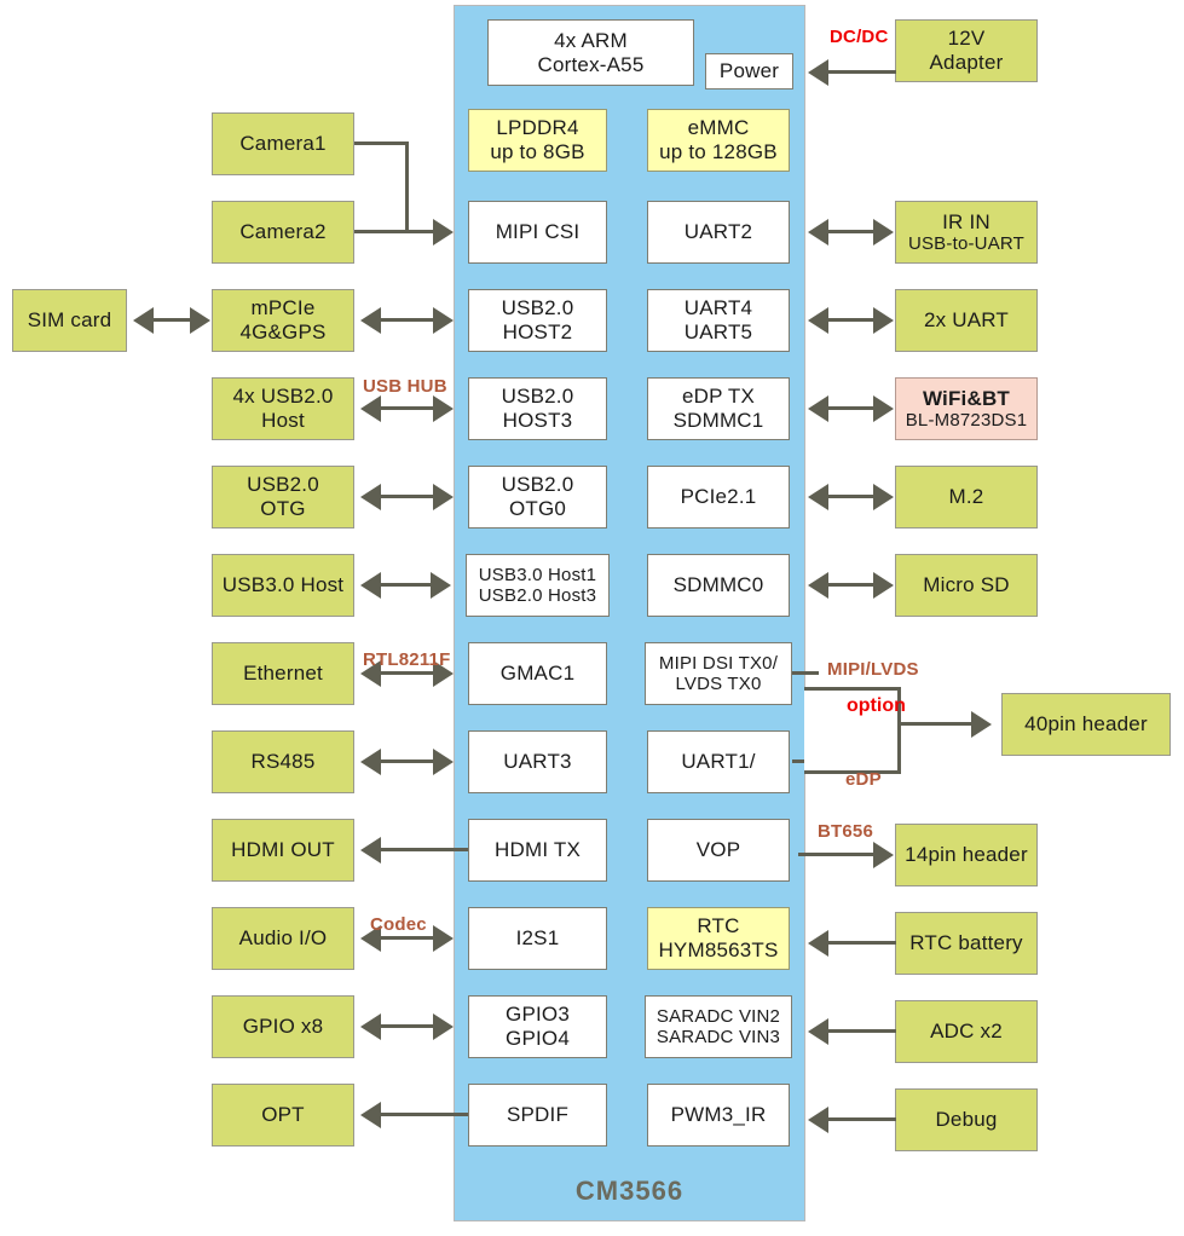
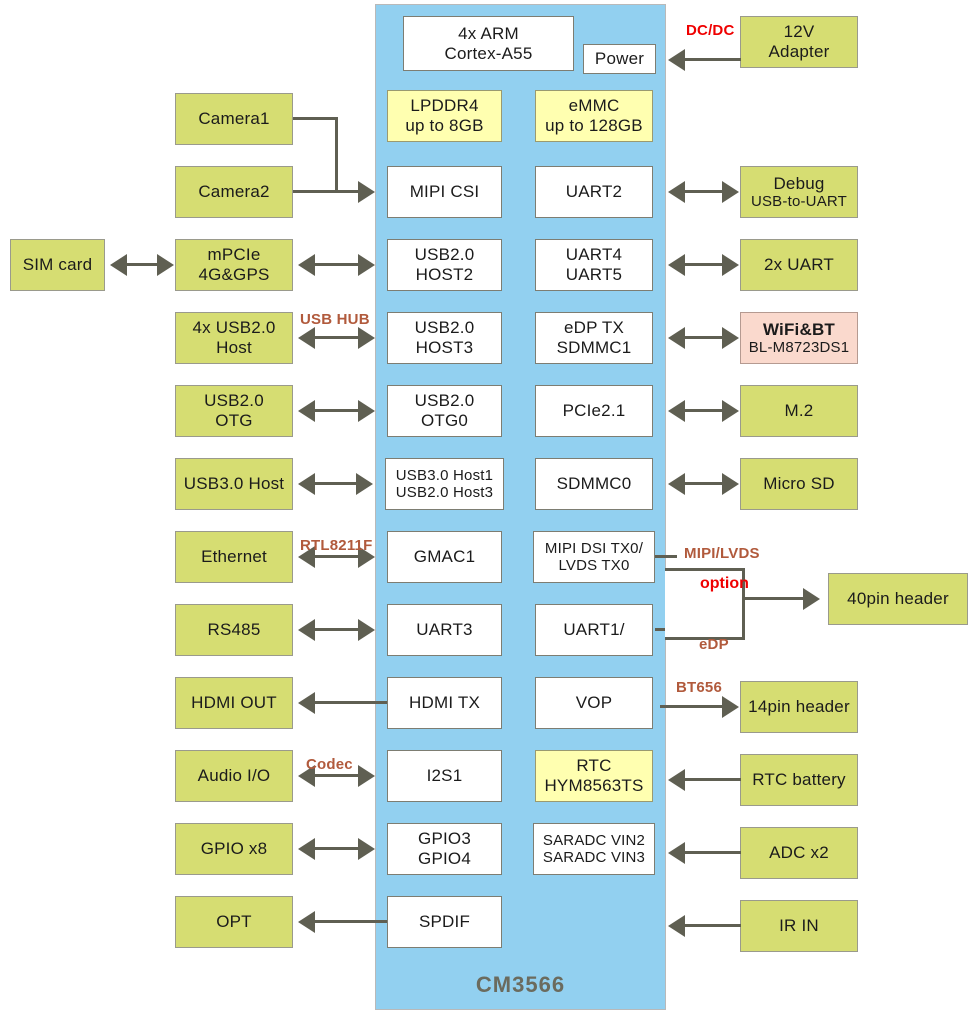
  CM3566
  4x ARM
  Cortex-A55
  Power
  LPDDR4
  up to 8GB
  eMMC
  up to 128GB
  MIPI CSI
  USB2.0
  HOST2
  USB2.0
  HOST3
  USB2.0
  OTG0
  USB3.0 Host1
  USB2.0 Host3
  GMAC1
  UART3
  HDMI TX
  I2S1
  GPIO3
  GPIO4
  SPDIF
  UART2
  UART4
  UART5
  eDP TX
  SDMMC1
  PCIe2.1
  SDMMC0
  MIPI DSI TX0/
  LVDS TX0
  UART1/
  VOP
  RTC
  HYM8563TS
  SARADC VIN2
  SARADC VIN3
- PWM3_IR
  Camera1
  Camera2
  mPCIe
  4G&GPS
  4x USB2.0
  Host
  USB2.0
  OTG
  USB3.0 Host
  Ethernet
  RS485
  HDMI OUT
  Audio I/O
  GPIO x8
  OPT
  SIM card
  12V
  Adapter
- IR IN
+ Debug
  USB-to-UART
  2x UART
  WiFi&BT
  BL-M8723DS1
  M.2
  Micro SD
  40pin header
  14pin header
  RTC battery
  ADC x2
- Debug
+ IR IN
  USB HUB
  RTL8211F
  Codec
  DC/DC
  MIPI/LVDS
  option
  eDP
  BT656
